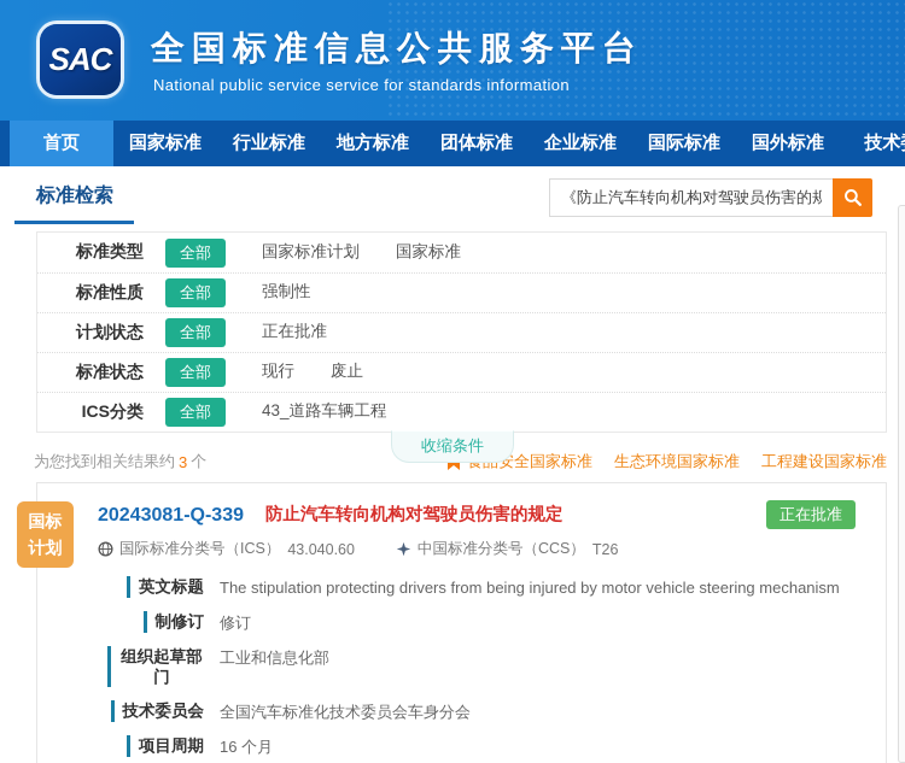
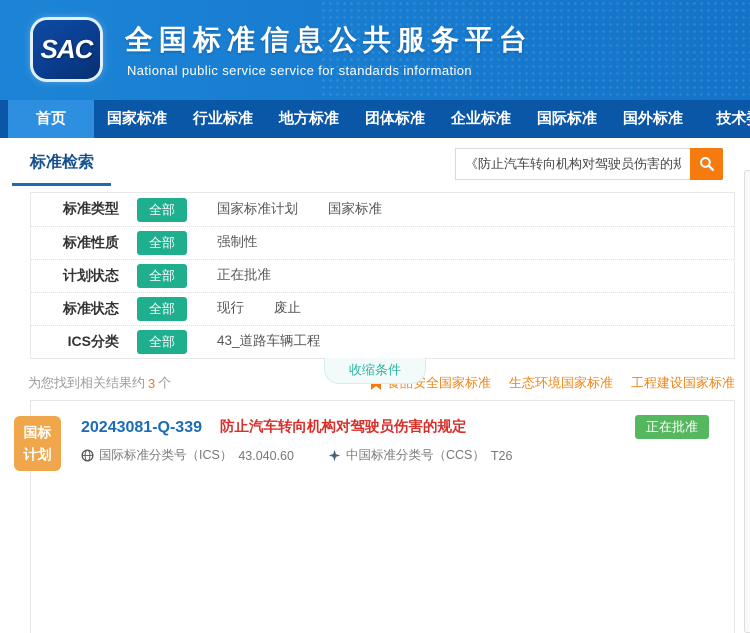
  SAC
  全国标准信息公共服务平台
  National public service service for standards information
  首页
  国家标准
  行业标准
  地方标准
  团体标准
  企业标准
  国际标准
  国外标准
  标准检索
  《防止汽车转向机构对驾驶员伤害的规
  标准类型
  全部
  国家标准计划
  国家标准
  标准性质
  全部
  强制性
  计划状态
  全部
  正在批准
  标准状态
  全部
  现行
  废止
  ICS分类
  全部
  43_道路车辆工程
  收缩条件
  为您找到相关结果约
  3
  个
  安全国家标准
  生态环境国家标准
  工程建设国家标准
  国标
  计划
  正在批准
  20243081-Q-339
  防止汽车转向机构对驾驶员伤害的规定
  国际标准分类号（ICS）
  43.040.60
  中国标准分类号（CCS）
  T26
- 英文标题
- The stipulation protecting drivers from being injured by motor vehicle steering mechanism
- 制修订
- 修订
- 组织起草部门
- 工业和信息化部
- 技术委员会
- 全国汽车标准化技术委员会车身分会
- 项目周期
- 16 个月
